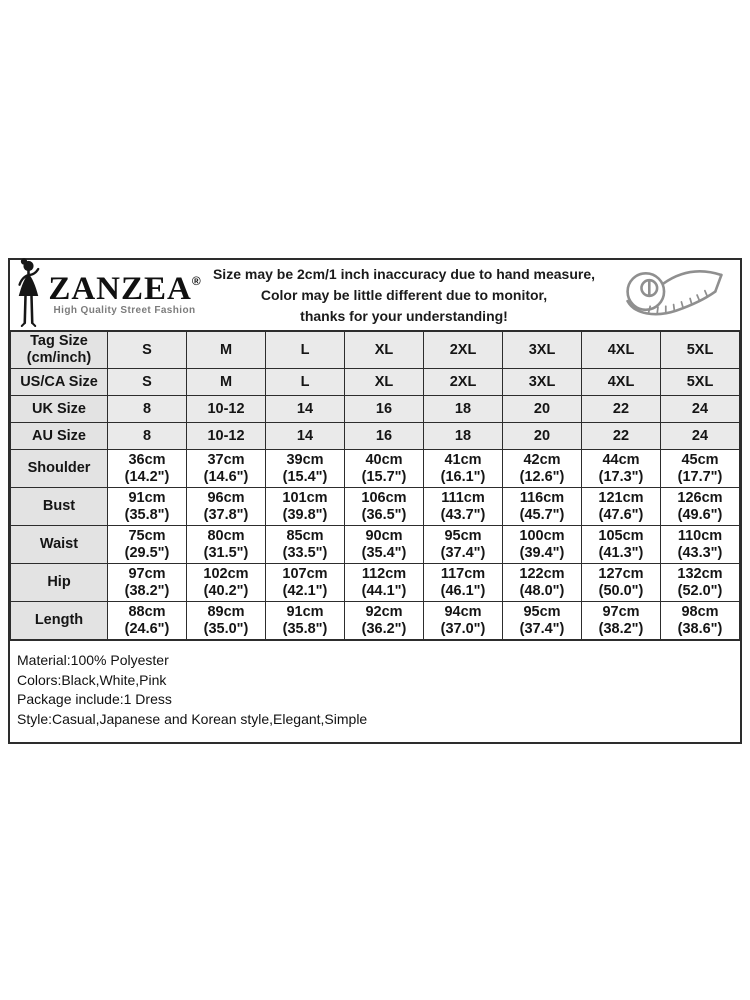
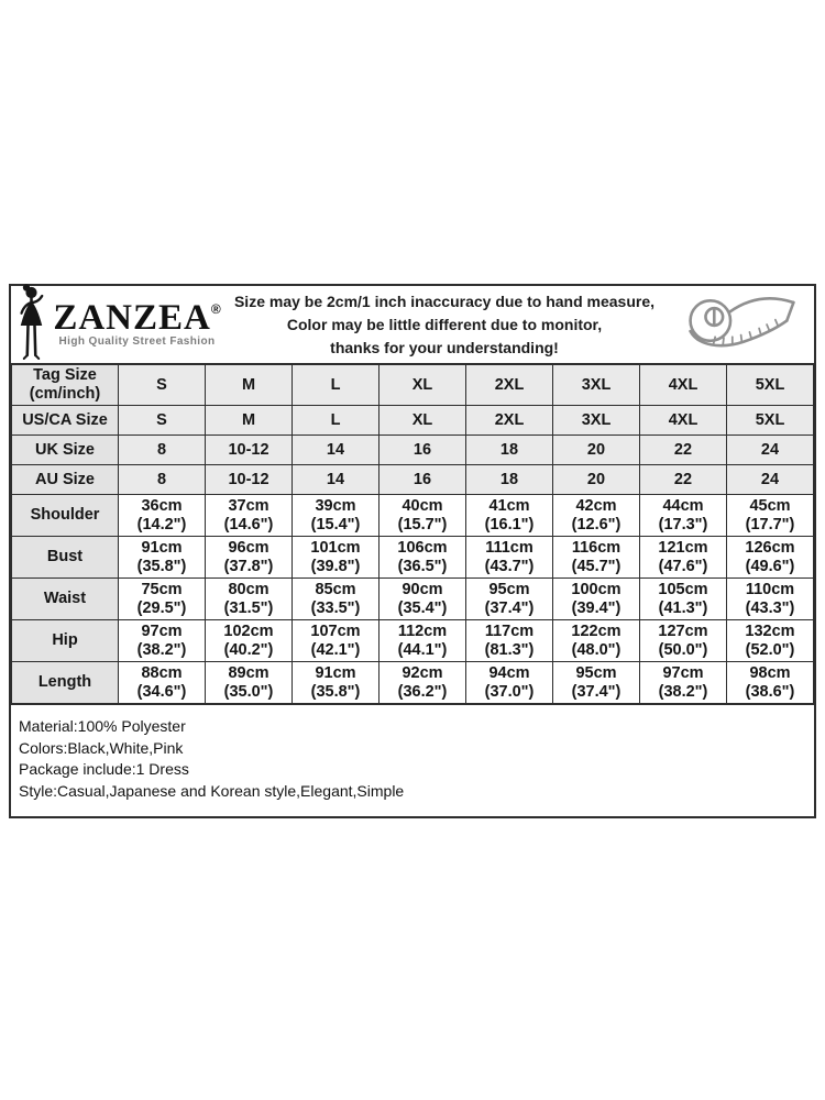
  ZANZEA
  ®
  High Quality Street Fashion
  Size may be 2cm/1 inch inaccuracy due to hand measure,
  Color may be little different due to monitor,
  thanks for your understanding!
  Tag Size (cm/inch)	S	M	L	XL	2XL	3XL	4XL	5XL
  US/CA Size	S	M	L	XL	2XL	3XL	4XL	5XL
  UK Size	8	10-12	14	16	18	20	22	24
  AU Size	8	10-12	14	16	18	20	22	24
  Shoulder	36cm (14.2")	37cm (14.6")	39cm (15.4")	40cm (15.7")	41cm (16.1")	42cm (12.6")	44cm (17.3")	45cm (17.7")
  Bust	91cm (35.8")	96cm (37.8")	101cm (39.8")	106cm (36.5")	111cm (43.7")	116cm (45.7")	121cm (47.6")	126cm (49.6")
  Waist	75cm (29.5")	80cm (31.5")	85cm (33.5")	90cm (35.4")	95cm (37.4")	100cm (39.4")	105cm (41.3")	110cm (43.3")
- Hip	97cm (38.2")	102cm (40.2")	107cm (42.1")	112cm (44.1")	117cm (46.1")	122cm (48.0")	127cm (50.0")	132cm (52.0")
+ Hip	97cm (38.2")	102cm (40.2")	107cm (42.1")	112cm (44.1")	117cm (81.3")	122cm (48.0")	127cm (50.0")	132cm (52.0")
- Length	88cm (24.6")	89cm (35.0")	91cm (35.8")	92cm (36.2")	94cm (37.0")	95cm (37.4")	97cm (38.2")	98cm (38.6")
+ Length	88cm (34.6")	89cm (35.0")	91cm (35.8")	92cm (36.2")	94cm (37.0")	95cm (37.4")	97cm (38.2")	98cm (38.6")
  Material:100% Polyester
  Colors:Black,White,Pink
  Package include:1 Dress
  Style:Casual,Japanese and Korean style,Elegant,Simple
